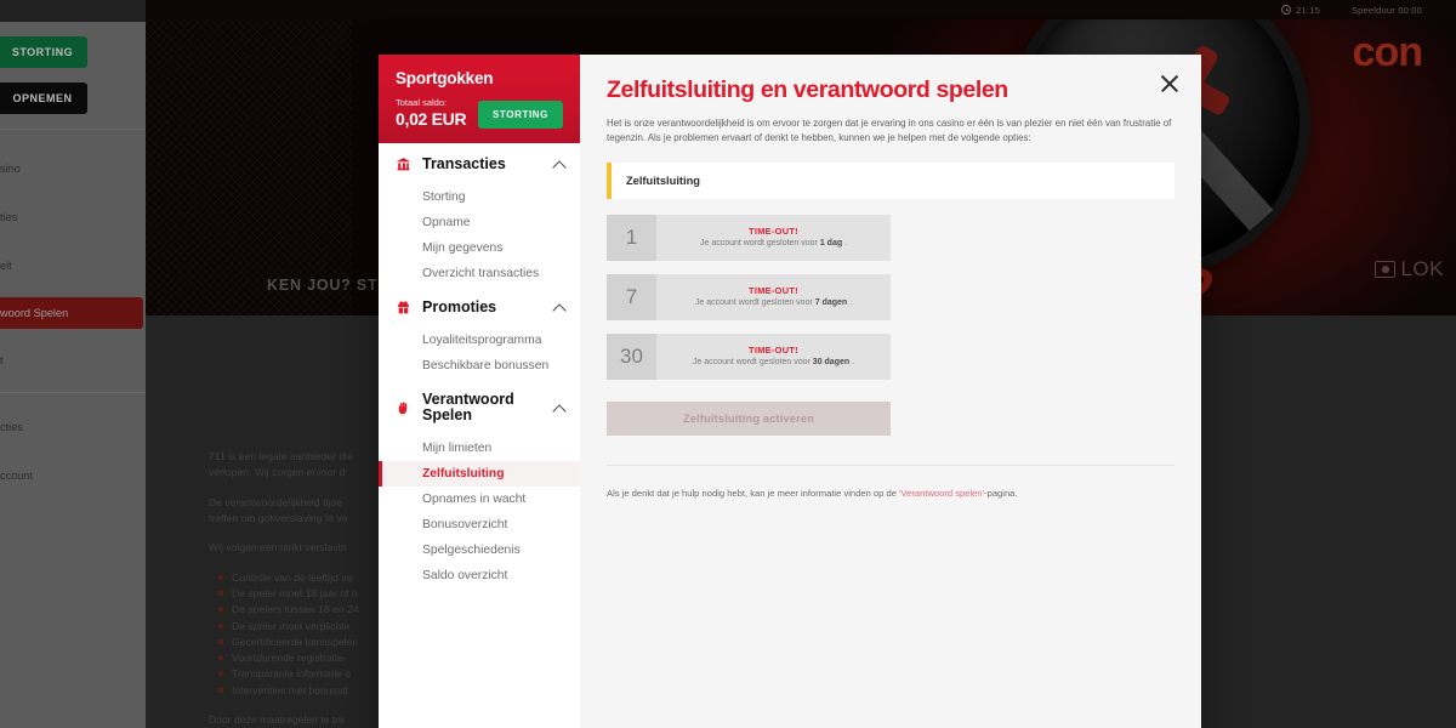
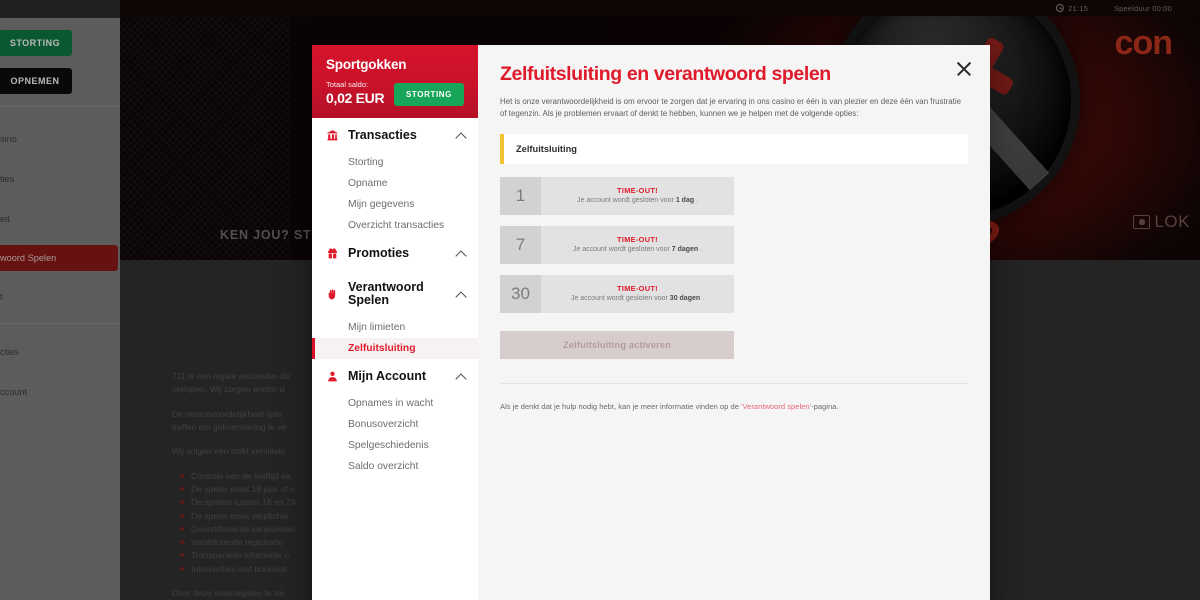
  con
  LOK
  711 is een legale aanbieder die
  verlopen. Wij zorgen ervoor d
  De verantwoordelijkheid tijde
  treffen om gokverslaving te ve
  Wij volgen een strikt verslavin
  Controle van de leeftijd va
  De speler moet 18 jaar of o
  De spelers tussen 18 en 24
  De speler moet verplichte
  Gecertificeerde kansspelen
  Voortdurende registratie-
  Transparante informatie o
  Interventies met bonusuit
  Door deze maatregelen te tre
  STORTING
  OPNEMEN
  sino
  ties
  eit
  woord Spelen
  t
  cties
  ccount
  21:15
  Speelduur 00:00
  Sportgokken
  Totaal saldo:
  0,02 EUR
  STORTING
  Transacties
  Storting
  Opname
  Mijn gegevens
  Overzicht transacties
  Promoties
- Loyaliteitsprogramma
- Beschikbare bonussen
  Verantwoord Spelen
  Mijn limieten
  Zelfuitsluiting
+ Mijn Account
  Opnames in wacht
  Bonusoverzicht
  Spelgeschiedenis
  Saldo overzicht
  Zelfuitsluiting en verantwoord spelen
- Het is onze verantwoordelijkheid is om ervoor te zorgen dat je ervaring in ons casino er één is van plezier en niet één van frustratie of tegenzin. Als je problemen ervaart of denkt te hebben, kunnen we je helpen met de volgende opties:
+ Het is onze verantwoordelijkheid is om ervoor te zorgen dat je ervaring in ons casino er één is van plezier en deze één van frustratie of tegenzin. Als je problemen ervaart of denkt te hebben, kunnen we je helpen met de volgende opties:
  Zelfuitsluiting
  1
  TIME-OUT!
  7
  TIME-OUT!
  30
  TIME-OUT!
  Zelfuitsluiting activeren
  Als je denkt dat je hulp nodig hebt, kan je meer informatie vinden op de 'Verantwoord spelen'-pagina.
